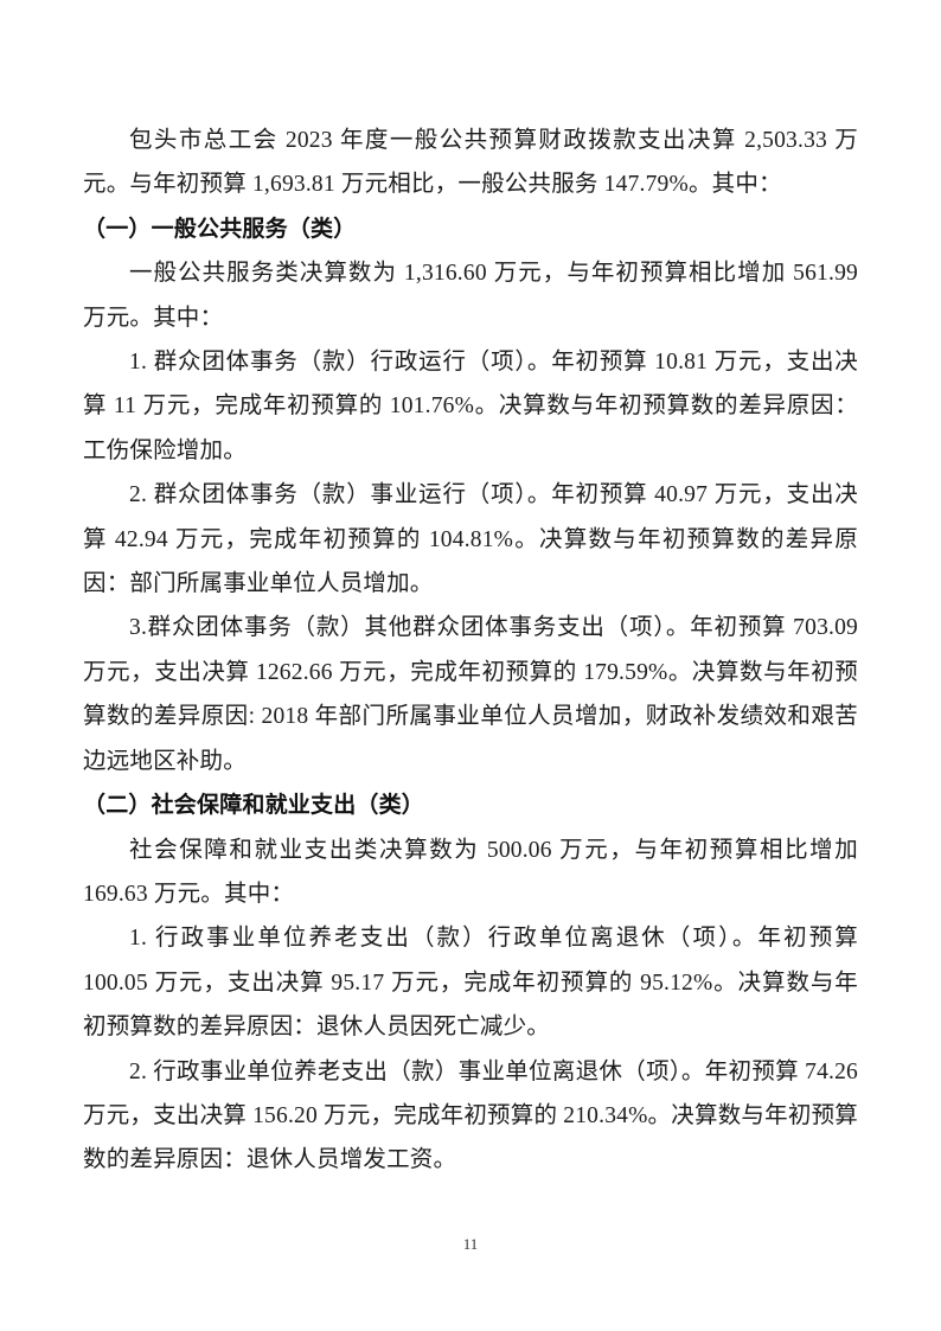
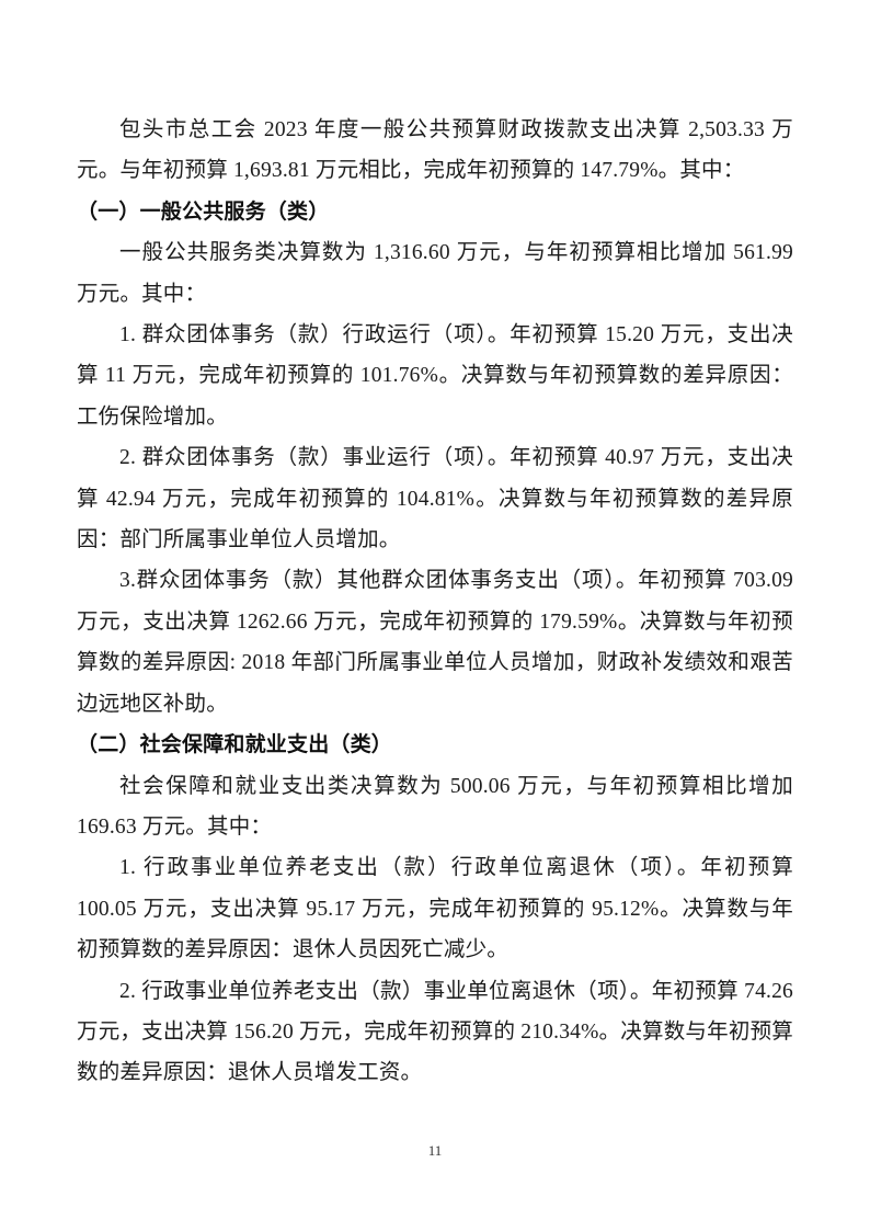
- 包头市总工会 2023 年度一般公共预算财政拨款支出决算 2,503.33 万元。与年初预算 1,693.81 万元相比，一般公共服务 147.79%。其中：
+ 包头市总工会 2023 年度一般公共预算财政拨款支出决算 2,503.33 万元。与年初预算 1,693.81 万元相比，完成年初预算的 147.79%。其中：
  （一）一般公共服务（类）
  一般公共服务类决算数为 1,316.60 万元，与年初预算相比增加 561.99 万元。其中：
- 1. 群众团体事务（款）行政运行（项）。年初预算 10.81 万元，支出决算 11 万元，完成年初预算的 101.76%。决算数与年初预算数的差异原因：工伤保险增加。
+ 1. 群众团体事务（款）行政运行（项）。年初预算 15.20 万元，支出决算 11 万元，完成年初预算的 101.76%。决算数与年初预算数的差异原因：工伤保险增加。
  2. 群众团体事务（款）事业运行（项）。年初预算 40.97 万元，支出决算 42.94 万元，完成年初预算的 104.81%。决算数与年初预算数的差异原因：部门所属事业单位人员增加。
  3.群众团体事务（款）其他群众团体事务支出（项）。年初预算 703.09 万元，支出决算 1262.66 万元，完成年初预算的 179.59%。决算数与年初预算数的差异原因: 2018 年部门所属事业单位人员增加，财政补发绩效和艰苦边远地区补助。
  （二）社会保障和就业支出（类）
  社会保障和就业支出类决算数为 500.06 万元，与年初预算相比增加 169.63 万元。其中：
  1. 行政事业单位养老支出（款）行政单位离退休（项）。年初预算 100.05 万元，支出决算 95.17 万元，完成年初预算的 95.12%。决算数与年初预算数的差异原因：退休人员因死亡减少。
  2. 行政事业单位养老支出（款）事业单位离退休（项）。年初预算 74.26 万元，支出决算 156.20 万元，完成年初预算的 210.34%。决算数与年初预算数的差异原因：退休人员增发工资。
  11
